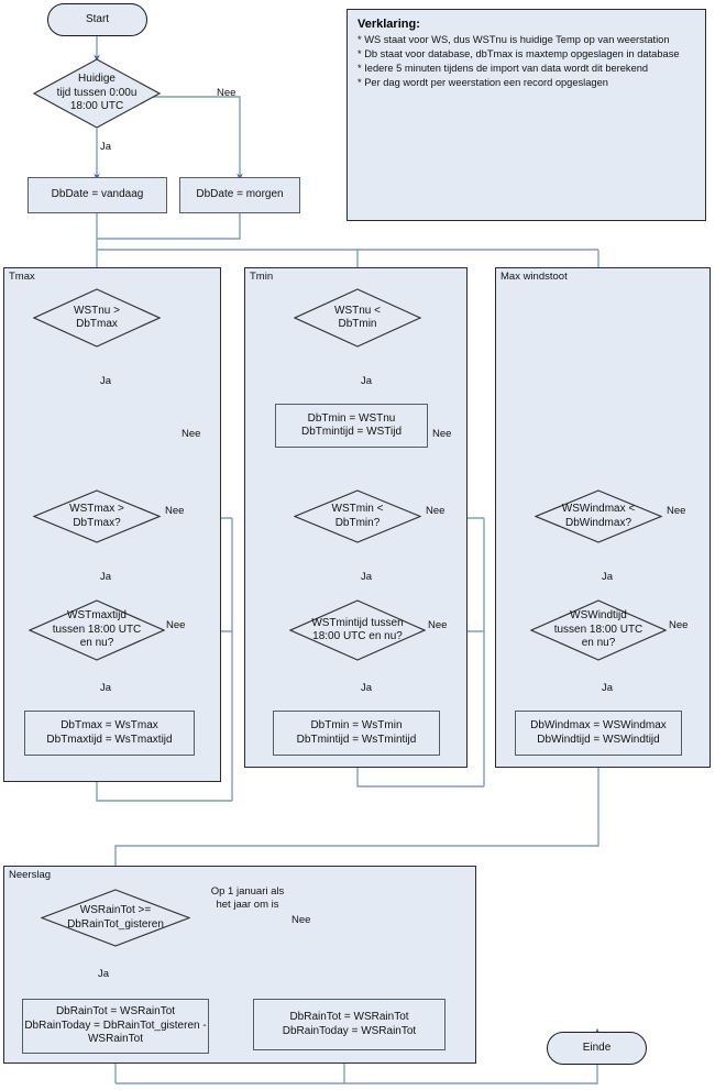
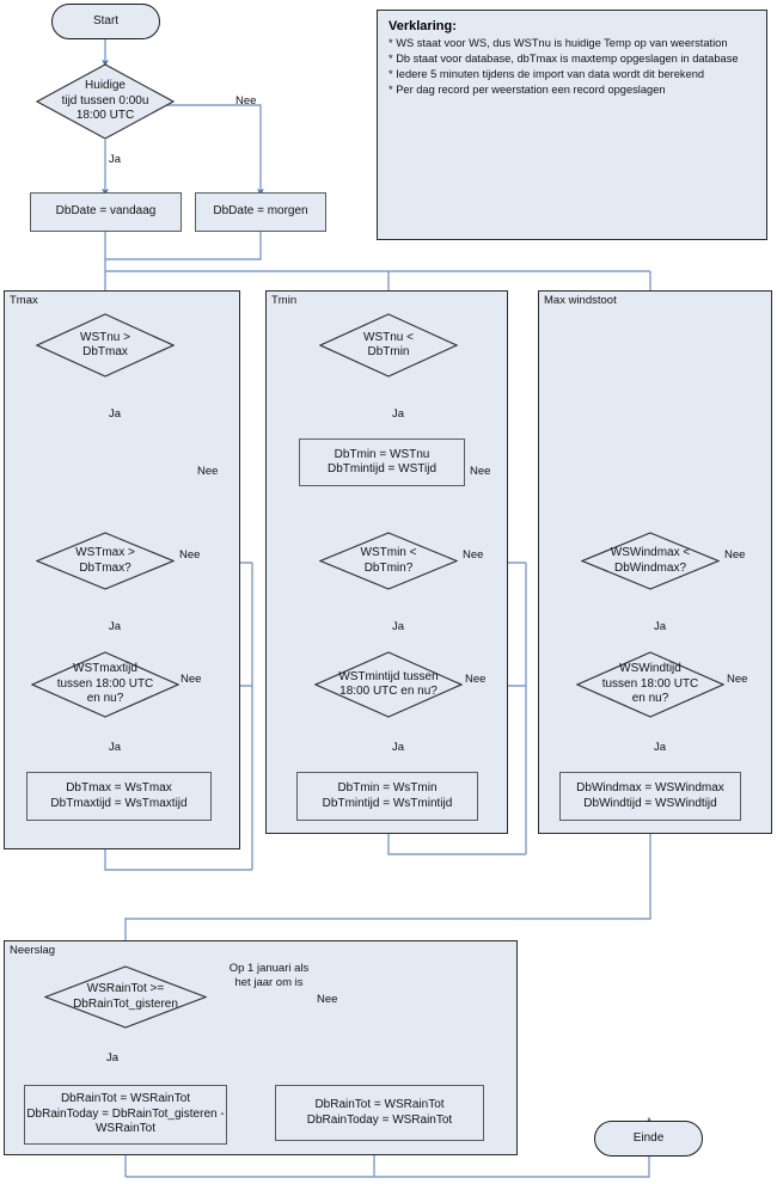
  Verklaring:
  * WS staat voor WS, dus WSTnu is huidige Temp op van weerstation
  * Db staat voor database, dbTmax is maxtemp opgeslagen in database
  * Iedere 5 minuten tijdens de import van data wordt dit berekend
- * Per dag wordt per weerstation een record opgeslagen
+ * Per dag record per weerstation een record opgeslagen
  Tmax
  Tmin
  Max windstoot
  Neerslag
  Start
  Einde
  Huidige
  tijd tussen 0:00u
  18:00 UTC
  WSTnu >
  DbTmax
  WSTmax >
  DbTmax?
  WSTmaxtijd
  tussen 18:00 UTC
  en nu?
  WSTnu <
  DbTmin
  WSTmin <
  DbTmin?
  WSTmintijd tussen
  18:00 UTC en nu?
  WSWindmax <
  DbWindmax?
  WSWindtijd
  tussen 18:00 UTC
  en nu?
  WSRainTot >=
  DbRainTot_gisteren
  DbDate = vandaag
  DbDate = morgen
  DbTmax = WsTmax
  DbTmaxtijd = WsTmaxtijd
  DbTmin = WSTnu
  DbTmintijd = WSTijd
  DbTmin = WsTmin
  DbTmintijd = WsTmintijd
  DbWindmax = WSWindmax
  DbWindtijd = WSWindtijd
  DbRainTot = WSRainTot
  DbRainToday = DbRainTot_gisteren -
  WSRainTot
  DbRainTot = WSRainTot
  DbRainToday = WSRainTot
  Ja
  Nee
  Ja
  Nee
  Nee
  Ja
  Nee
  Ja
  Ja
  Nee
  Nee
  Ja
  Nee
  Ja
  Nee
  Ja
  Nee
  Ja
  Ja
  Nee
  Op 1 januari als
  het jaar om is
